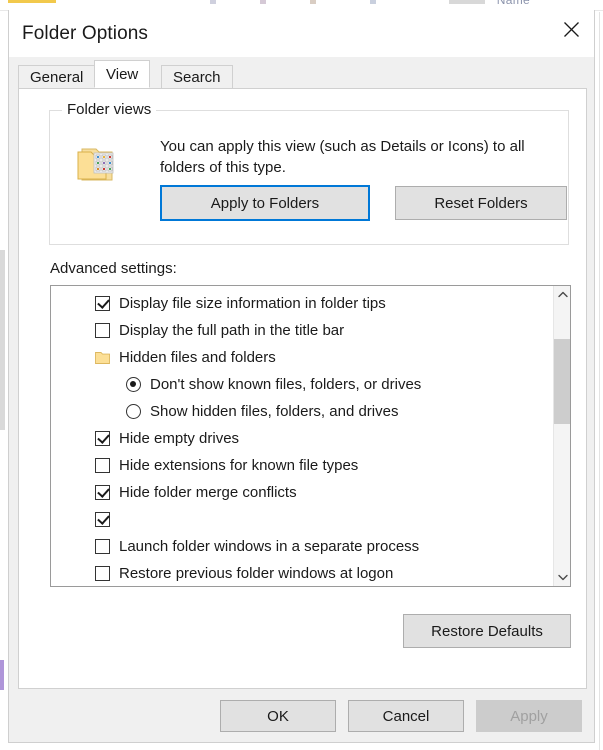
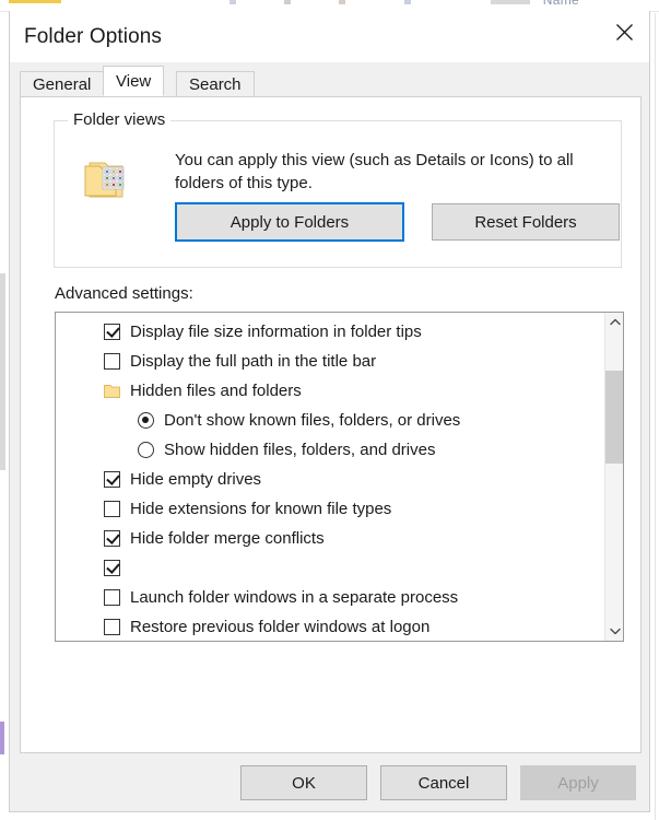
  Name
  Folder Options
  General
  View
  Search
  Folder views
  You can apply this view (such as Details or Icons) to all folders of this type.
  Apply to Folders
  Reset Folders
  Advanced settings:
  Display file size information in folder tips
  Display the full path in the title bar
  Hidden files and folders
  Don't show known files, folders, or drives
  Show hidden files, folders, and drives
  Hide empty drives
  Hide extensions for known file types
  Hide folder merge conflicts
  Launch folder windows in a separate process
  Restore previous folder windows at logon
- Restore Defaults
  OK
  Cancel
  Apply
